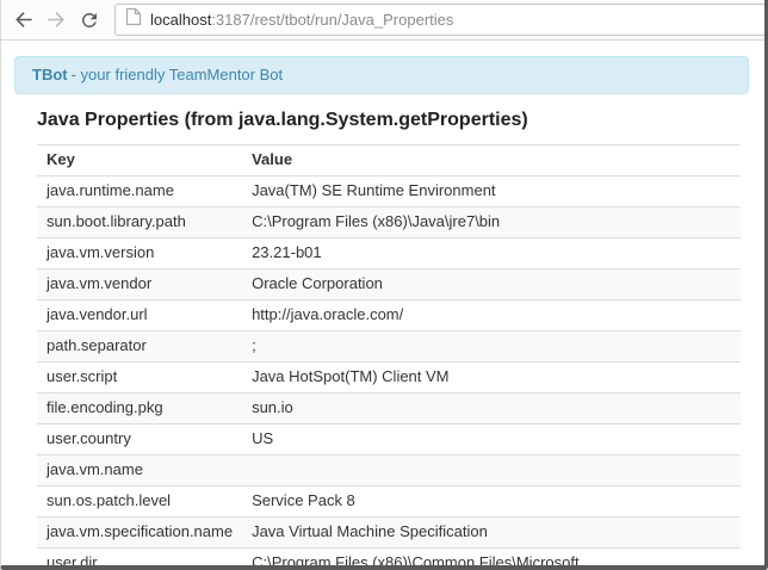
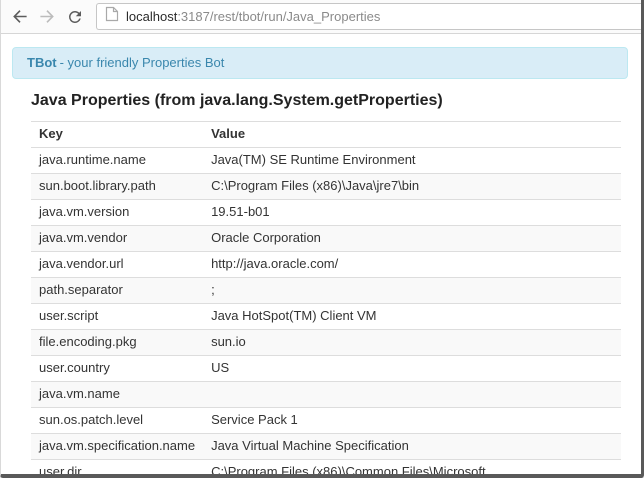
  localhost:3187/rest/tbot/run/Java_Properties
- TBot - your friendly TeamMentor Bot
+ TBot - your friendly Properties Bot
  Java Properties (from java.lang.System.getProperties)
  Key	Value
  java.runtime.name	Java(TM) SE Runtime Environment
  sun.boot.library.path	C:\Program Files (x86)\Java\jre7\bin
- java.vm.version	23.21-b01
+ java.vm.version	19.51-b01
  java.vm.vendor	Oracle Corporation
  java.vendor.url	http://java.oracle.com/
  path.separator	;
  user.script	Java HotSpot(TM) Client VM
  file.encoding.pkg	sun.io
  user.country	US
  java.vm.name
- sun.os.patch.level	Service Pack 8
+ sun.os.patch.level	Service Pack 1
  java.vm.specification.name	Java Virtual Machine Specification
  user.dir	C:\Program Files (x86)\Common Files\Microsoft
